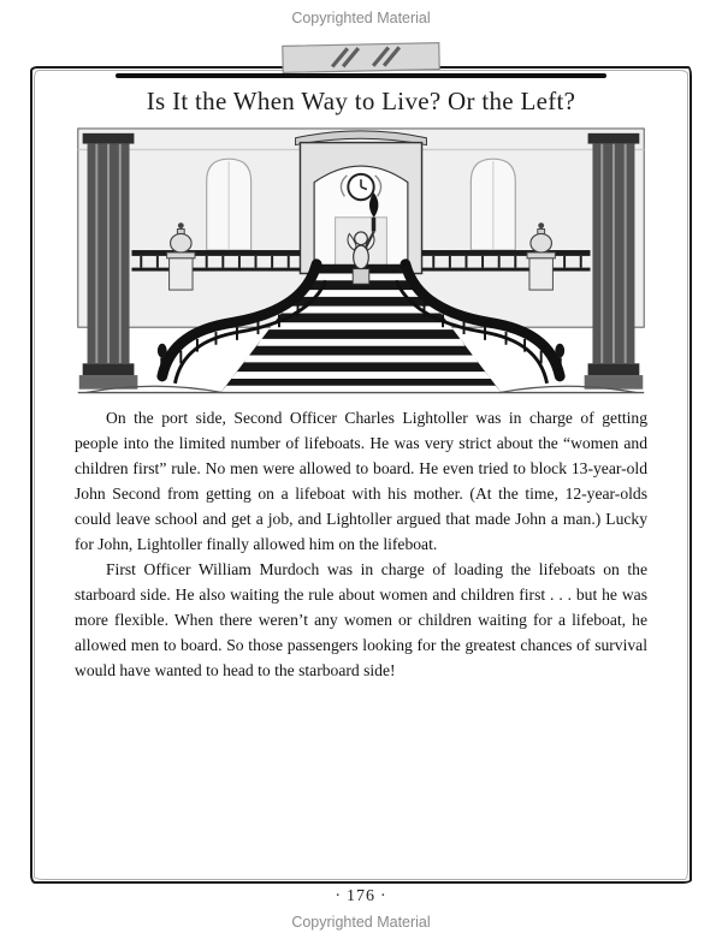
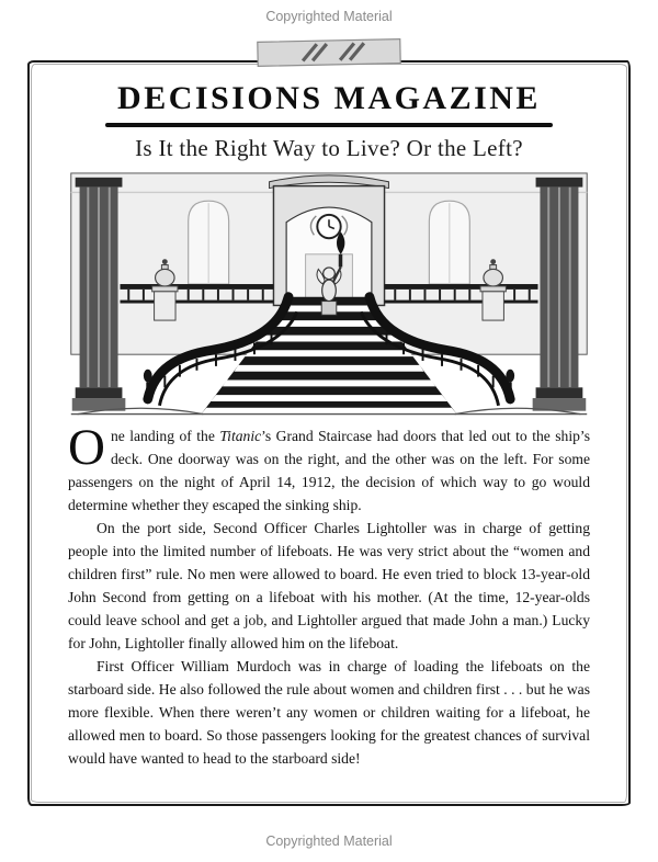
  Copyrighted Material
+ DECISIONS MAGAZINE
- Is It the When Way to Live? Or the Left?
+ Is It the Right Way to Live? Or the Left?
+ O
+ ne landing of the Titanic’s Grand Staircase had doors that led out to the ship’s deck. One doorway was on the right, and the other was on the left. For some passengers on the night of April 14, 1912, the decision of which way to go would determine whether they escaped the sinking ship.
  On the port side, Second Officer Charles Lightoller was in charge of getting people into the limited number of lifeboats. He was very strict about the “women and children first” rule. No men were allowed to board. He even tried to block 13-year-old John Second from getting on a lifeboat with his mother. (At the time, 12-year-olds could leave school and get a job, and Lightoller argued that made John a man.) Lucky for John, Lightoller finally allowed him on the lifeboat.
- First Officer William Murdoch was in charge of loading the lifeboats on the starboard side. He also waiting the rule about women and children first . . . but he was more flexible. When there weren’t any women or children waiting for a lifeboat, he allowed men to board. So those passengers looking for the greatest chances of survival would have wanted to head to the starboard side!
+ First Officer William Murdoch was in charge of loading the lifeboats on the starboard side. He also followed the rule about women and children first . . . but he was more flexible. When there weren’t any women or children waiting for a lifeboat, he allowed men to board. So those passengers looking for the greatest chances of survival would have wanted to head to the starboard side!
- · 176 ·
  Copyrighted Material
